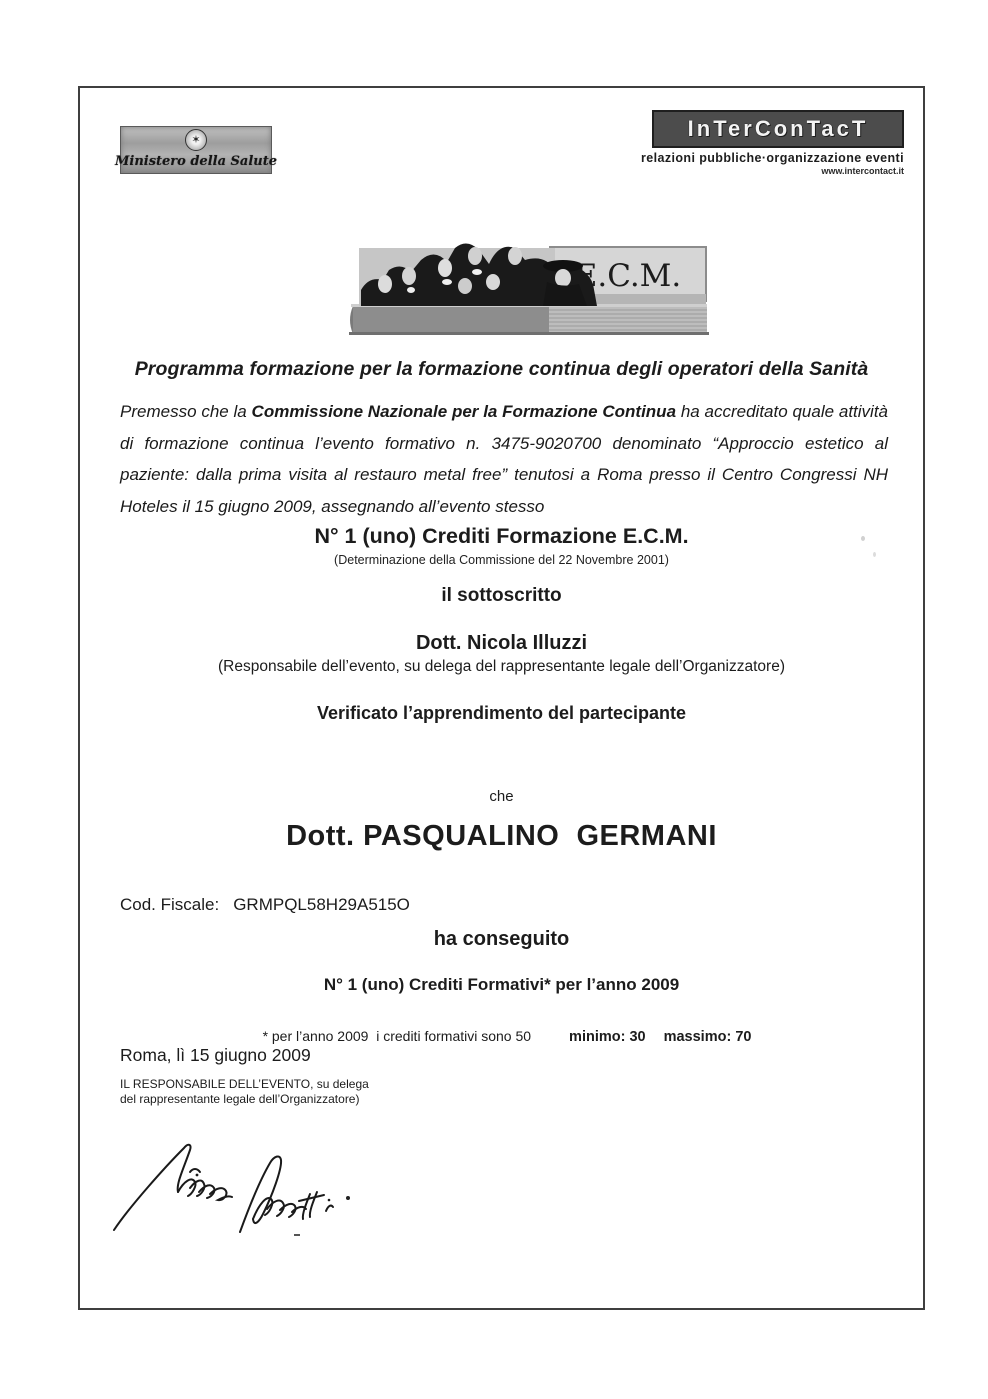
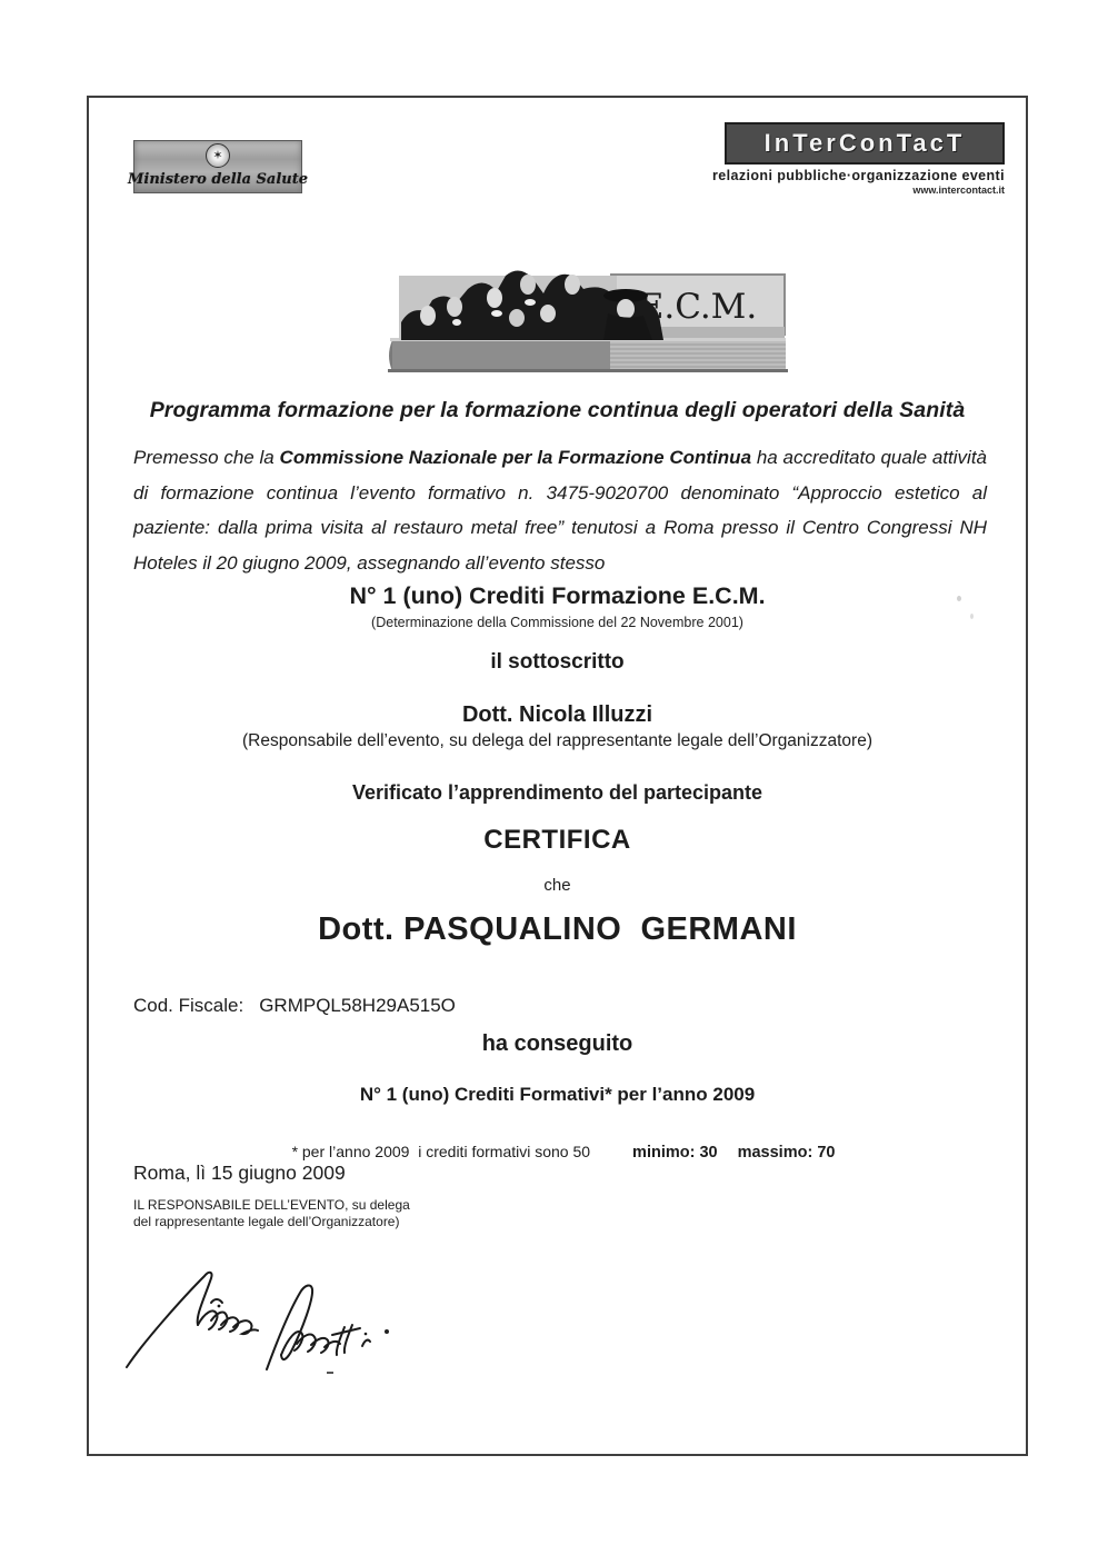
  ✶
  Ministero della Salute
  InTerConTacT
  relazioni pubbliche·organizzazione eventi
  www.intercontact.it
  .C.M.
  Programma formazione per la formazione continua degli operatori della Sanità
- Premesso che la Commissione Nazionale per la Formazione Continua ha accreditato quale attività di formazione continua l’evento formativo n. 3475-9020700 denominato “Approccio estetico al paziente: dalla prima visita al restauro metal free” tenutosi a Roma presso il Centro Congressi NH Hoteles il 15 giugno 2009, assegnando all’evento stesso
+ Premesso che la Commissione Nazionale per la Formazione Continua ha accreditato quale attività di formazione continua l’evento formativo n. 3475-9020700 denominato “Approccio estetico al paziente: dalla prima visita al restauro metal free” tenutosi a Roma presso il Centro Congressi NH Hoteles il 20 giugno 2009, assegnando all’evento stesso
  N° 1 (uno) Crediti Formazione E.C.M.
  (Determinazione della Commissione del 22 Novembre 2001)
  il sottoscritto
  Dott. Nicola Illuzzi
  (Responsabile dell’evento, su delega del rappresentante legale dell’Organizzatore)
  Verificato l’apprendimento del partecipante
+ CERTIFICA
  che
  Dott. PASQUALINO GERMANI
  Cod. Fiscale: GRMPQL58H29A515O
  ha conseguito
  N° 1 (uno) Crediti Formativi* per l’anno 2009
  * per l’anno 2009 i crediti formativi sono 50 minimo: 30 massimo: 70
  Roma, lì 15 giugno 2009
  IL RESPONSABILE DELL’EVENTO, su delega
  del rappresentante legale dell’Organizzatore)
